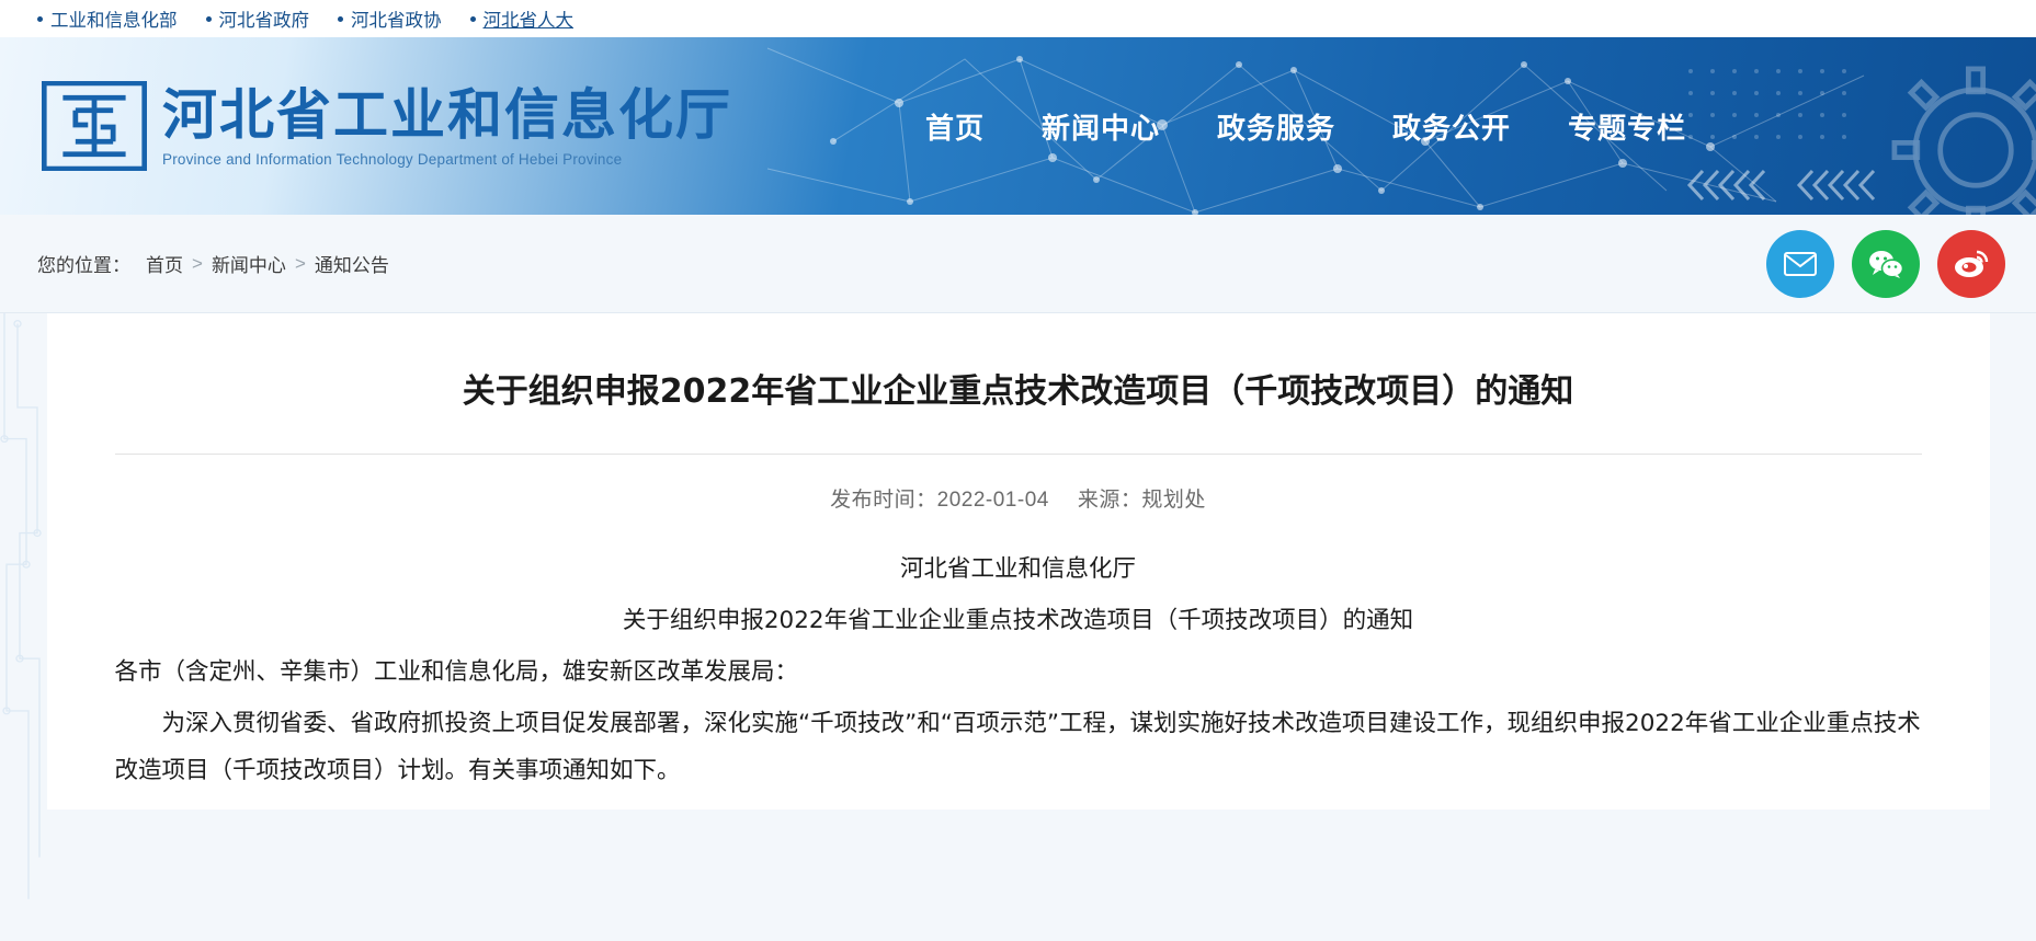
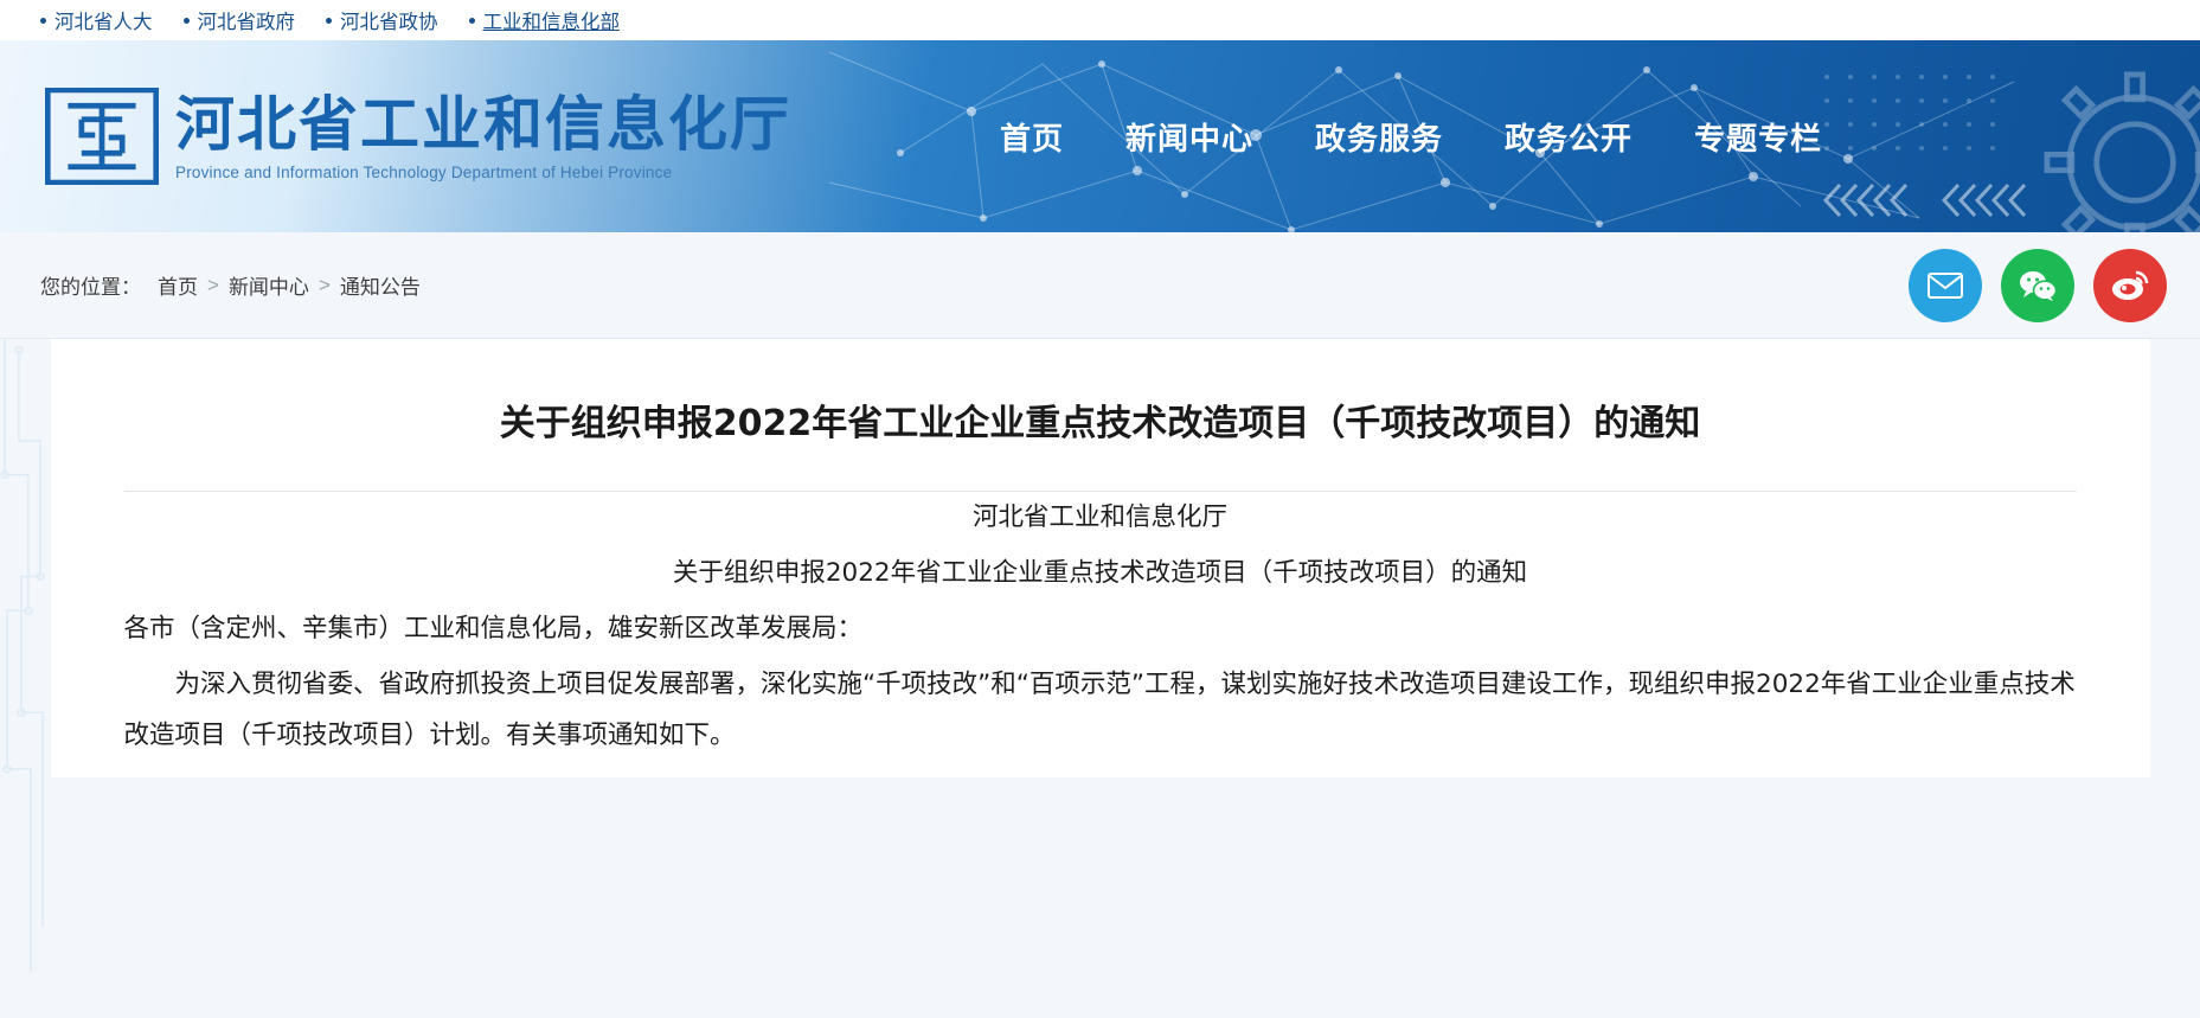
- 工业和信息化部
+ 河北省人大
  河北省政府
  河北省政协
- 河北省人大
+ 工业和信息化部
  河北省工业和信息化厅
  Province and Information Technology Department of Hebei Province
  首页
  新闻中心
  政务服务
  政务公开
  专题专栏
  您的位置：
  首页
  >
  新闻中心
  >
  通知公告
  关于组织申报2022年省工业企业重点技术改造项目（千项技改项目）的通知
- 发布时间：2022-01-04 来源：规划处
  河北省工业和信息化厅
  关于组织申报2022年省工业企业重点技术改造项目（千项技改项目）的通知
  各市（含定州、辛集市）工业和信息化局，雄安新区改革发展局：
  为深入贯彻省委、省政府抓投资上项目促发展部署，深化实施“千项技改”和“百项示范”工程，谋划实施好技术改造项目建设工作，现组织申报2022年省工业企业重点技术改造项目（千项技改项目）计划。有关事项通知如下。
